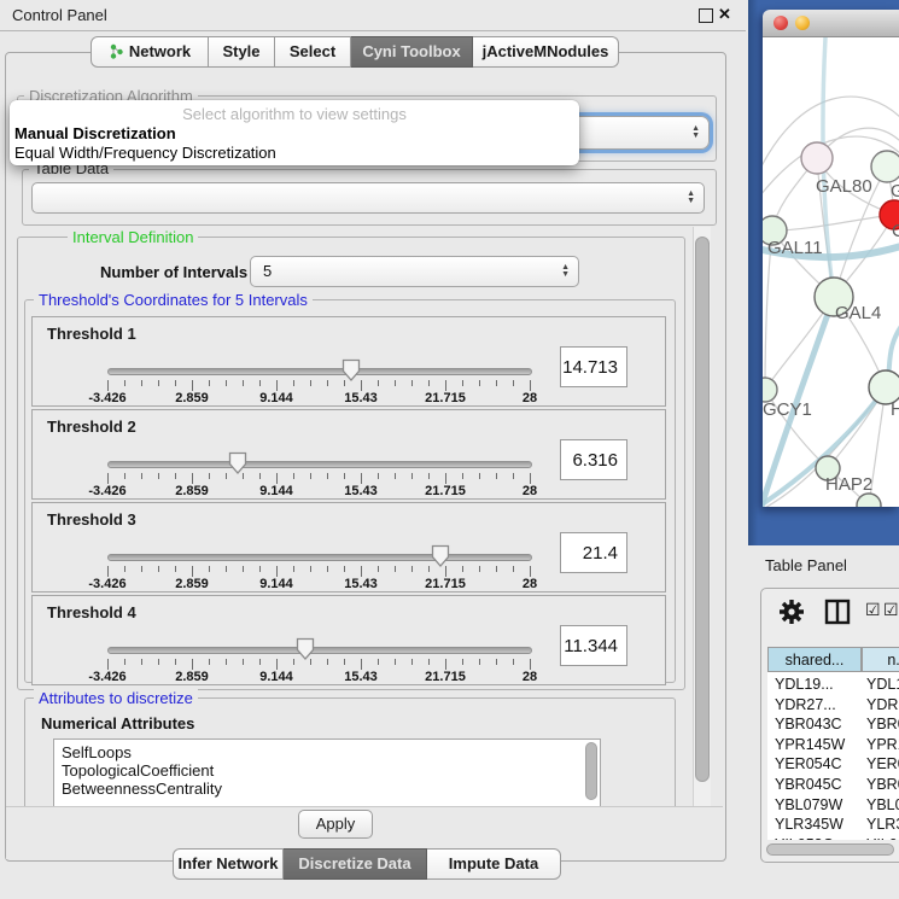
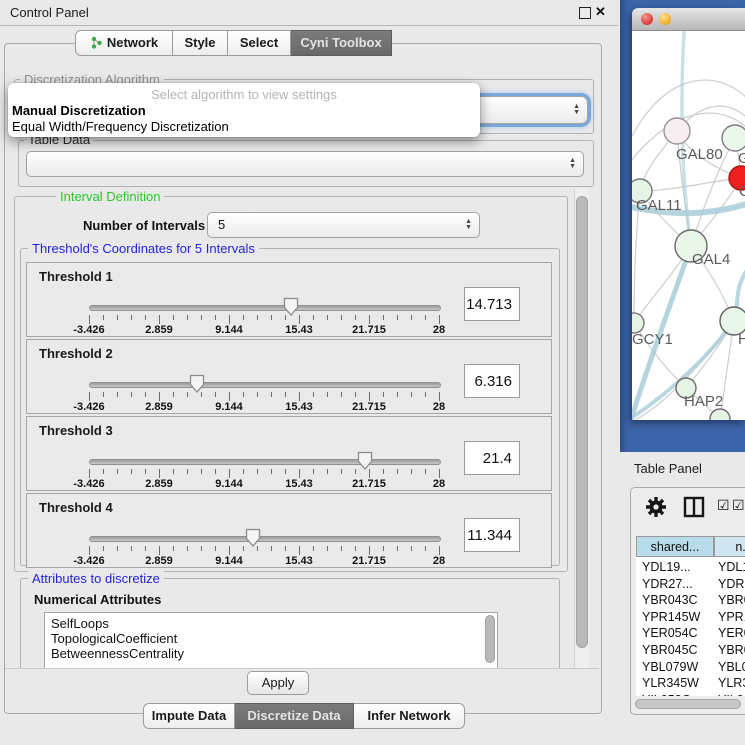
  Control Panel
  ✕
  Network
  Style
  Select
  Cyni Toolbox
- jActiveMNodules
  Discretization Algorithm
  Select algorithm to view settings
  Manual Discretization
  Equal Width/Frequency Discretization
  Table Data
  Interval Definition
  Number of Intervals
  5
  Threshold's Coordinates for 5 Intervals
  Threshold 1
  -3.426
  2.859
  9.144
  15.43
  21.715
  28
  14.713
  Threshold 2
  -3.426
  2.859
  9.144
  15.43
  21.715
  28
  6.316
  Threshold 3
  -3.426
  2.859
  9.144
  15.43
  21.715
  28
  21.4
  Threshold 4
  -3.426
  2.859
  9.144
  15.43
  21.715
  28
  11.344
  Attributes to discretize
  Numerical Attributes
  SelfLoops
  TopologicalCoefficient
  BetweennessCentrality
  Apply
- Infer Network
+ Impute Data
  Discretize Data
- Impute Data
+ Infer Network
  GAL80
  GAL11
  GAL4
  GCY1
  H
  HAP2
  Table Panel
  ☑
  ☑
  shared...
  YDL19...
  YDL
  YDR27...
  YDR
  YBR043C
  YBR
  YPR145W
  YPR
  YER054C
  YER
  YBR045C
  YBR
  YBL079W
  YBL
  YLR345W
  YLR
